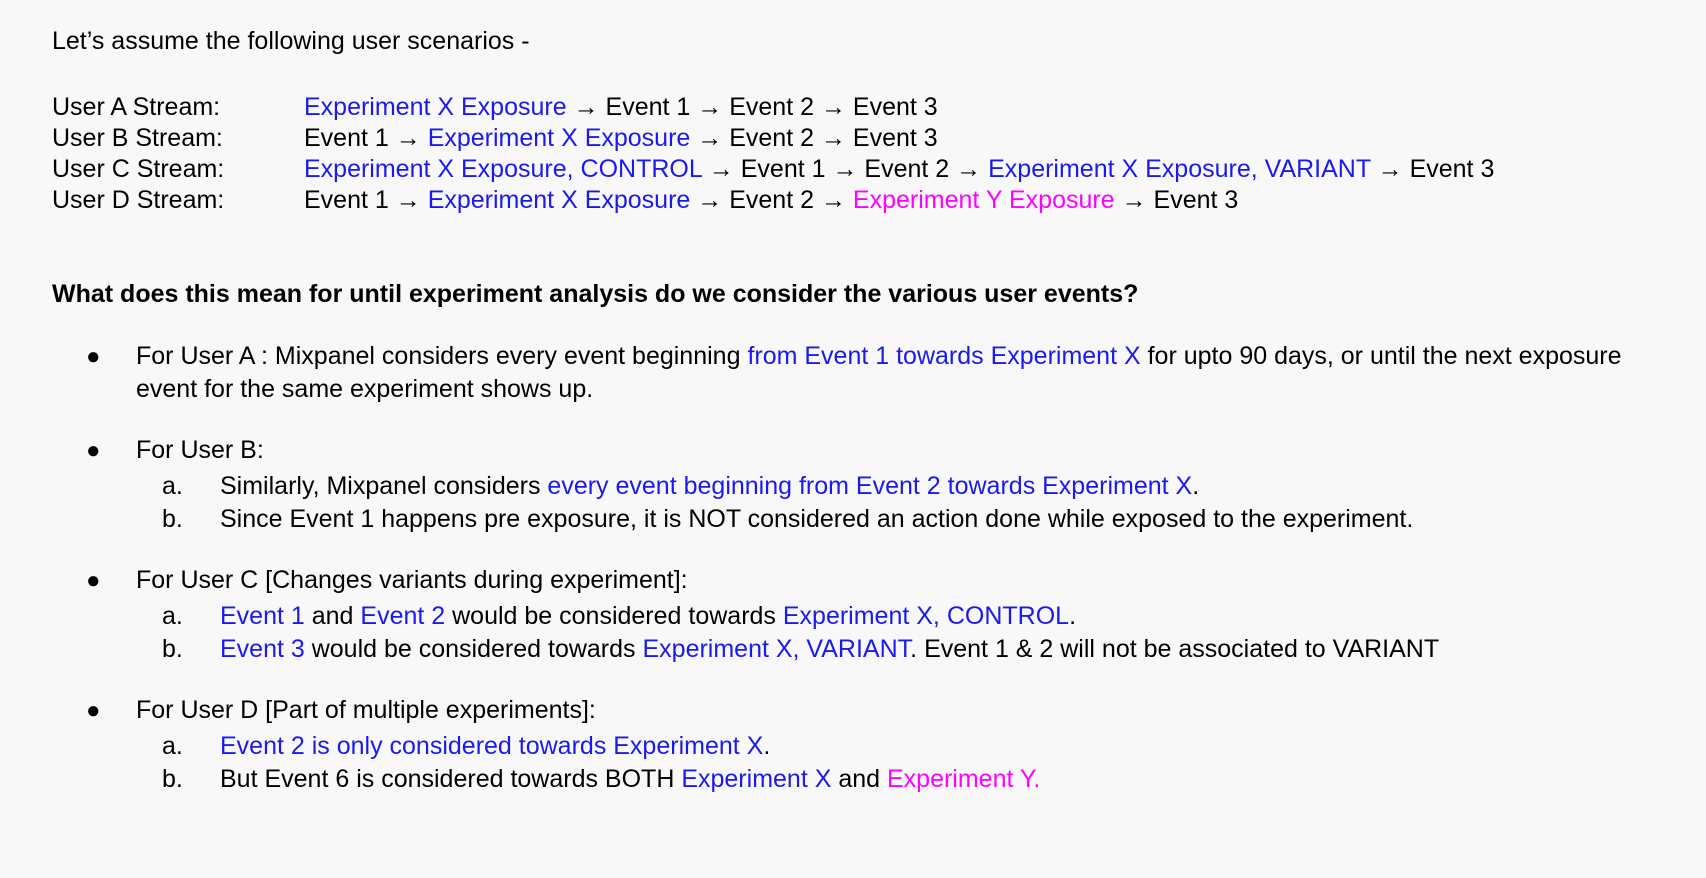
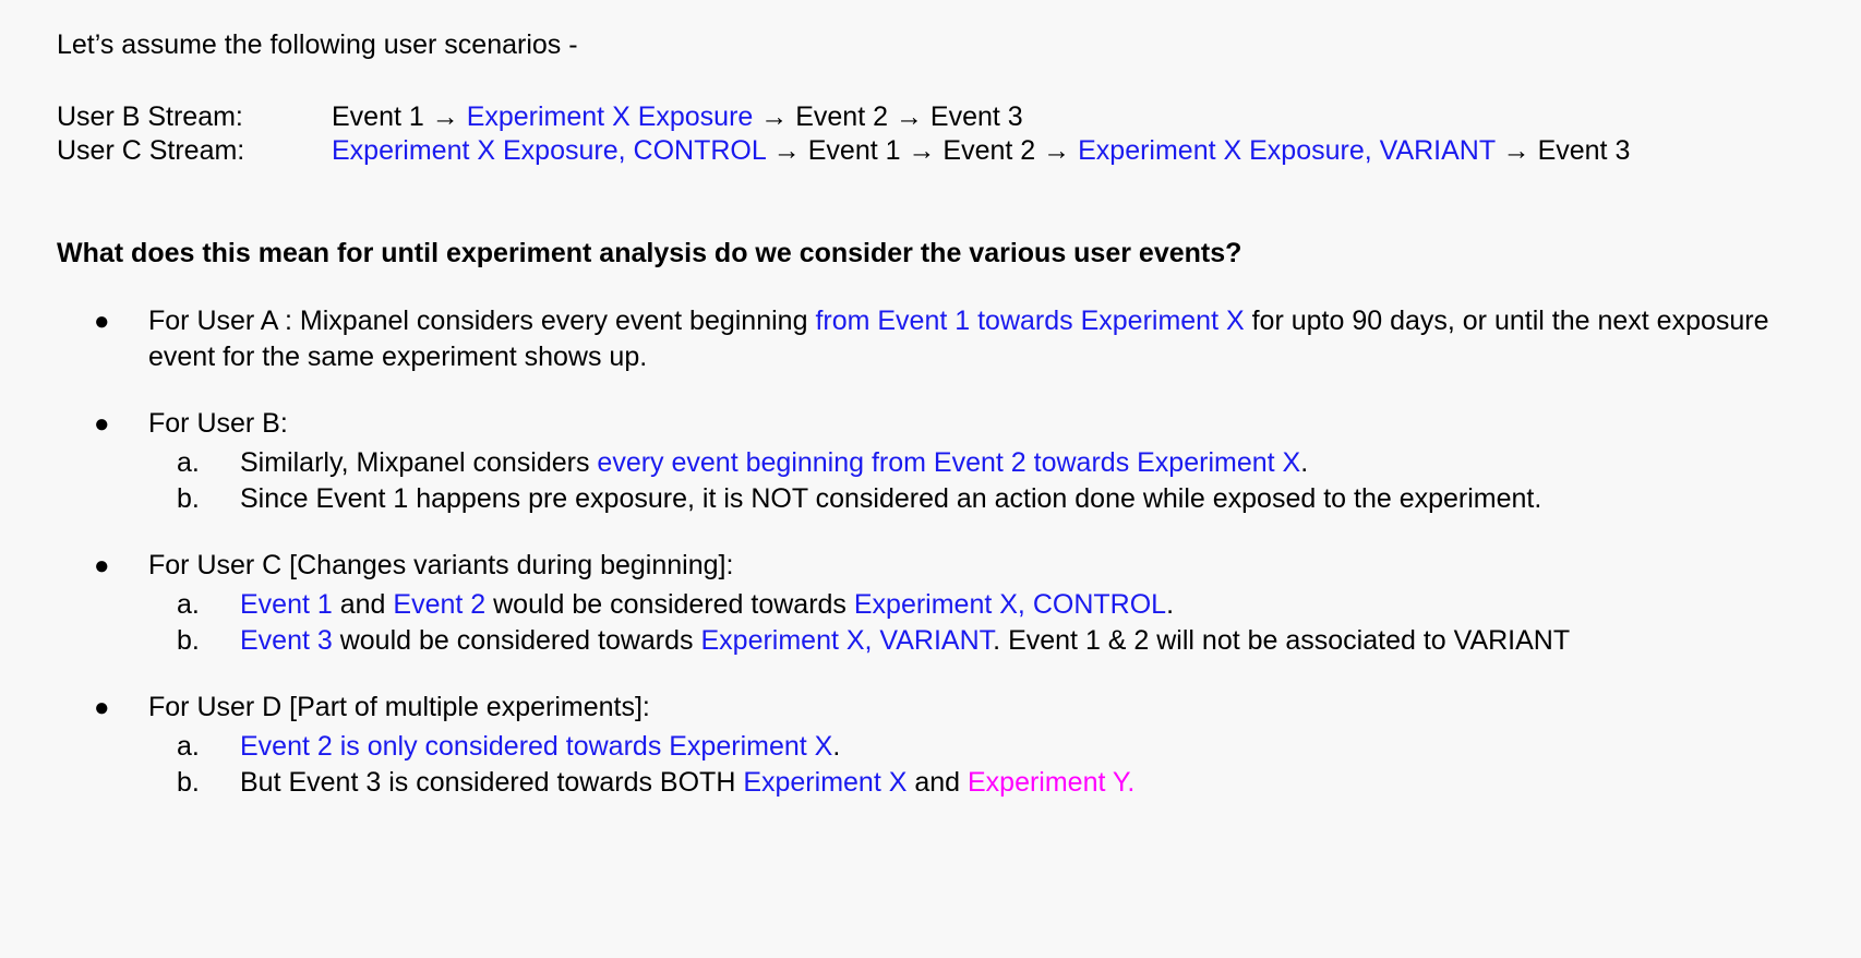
  Let’s assume the following user scenarios -
- User A Stream:	Experiment X Exposure → Event 1 → Event 2 → Event 3
  User B Stream:	Event 1 → Experiment X Exposure → Event 2 → Event 3
  User C Stream:	Experiment X Exposure, CONTROL → Event 1 → Event 2 → Experiment X Exposure, VARIANT → Event 3
- User D Stream:	Event 1 → Experiment X Exposure → Event 2 → Experiment Y Exposure → Event 3
  What does this mean for until experiment analysis do we consider the various user events?
  ●
  For User A : Mixpanel considers every event beginning from Event 1 towards Experiment X for upto 90 days, or until the next exposure event for the same experiment shows up.
  ●
  For User B:
  a.
  Similarly, Mixpanel considers every event beginning from Event 2 towards Experiment X.
  b.
  Since Event 1 happens pre exposure, it is NOT considered an action done while exposed to the experiment.
  ●
- For User C [Changes variants during experiment]:
+ For User C [Changes variants during beginning]:
  a.
  Event 1 and Event 2 would be considered towards Experiment X, CONTROL.
  b.
  Event 3 would be considered towards Experiment X, VARIANT. Event 1 & 2 will not be associated to VARIANT
  ●
  For User D [Part of multiple experiments]:
  a.
  Event 2 is only considered towards Experiment X.
  b.
- But Event 6 is considered towards BOTH Experiment X and Experiment Y.
+ But Event 3 is considered towards BOTH Experiment X and Experiment Y.
